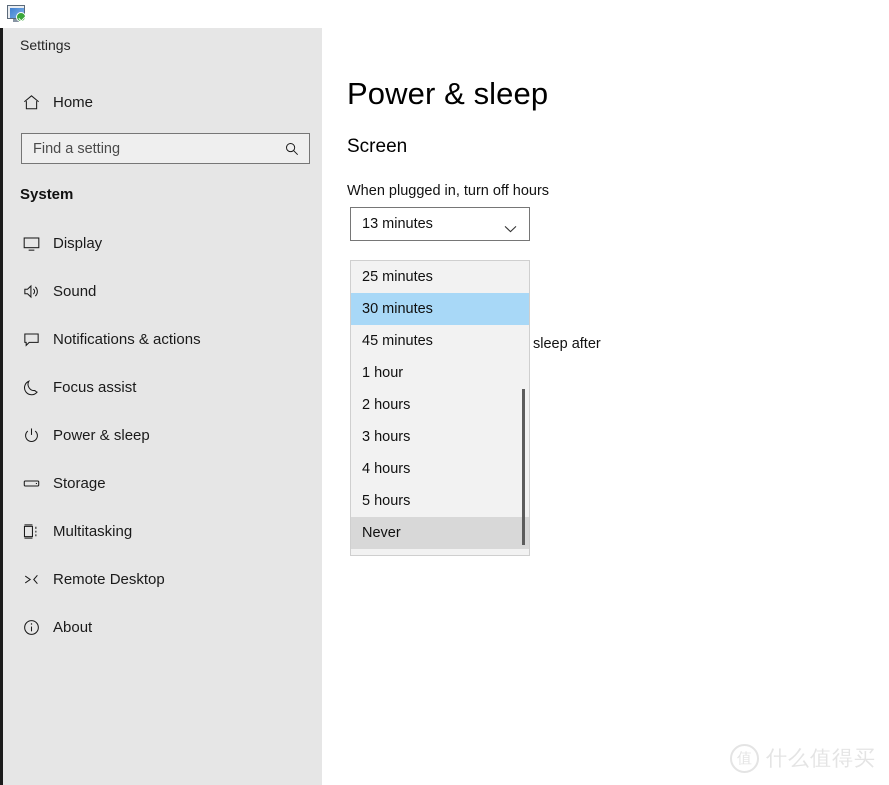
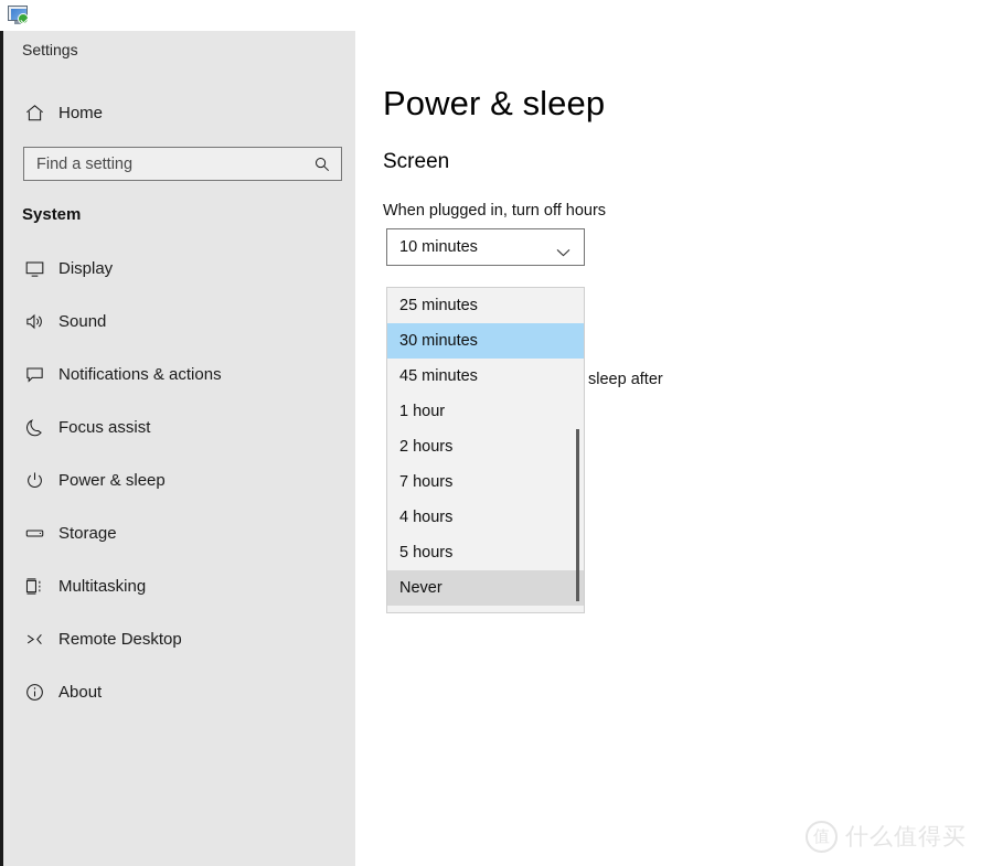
  Settings
  Home
  Find a setting
  System
  Display
  Sound
  Notifications & actions
  Focus assist
  Power & sleep
  Storage
  Multitasking
  Remote Desktop
  About
  Power & sleep
  Screen
  When plugged in, turn off hours
- 13 minutes
+ 10 minutes
  sleep after
  25 minutes
  30 minutes
  45 minutes
  1 hour
  2 hours
- 3 hours
+ 7 hours
  4 hours
  5 hours
  Never
  值
  什么值得买
